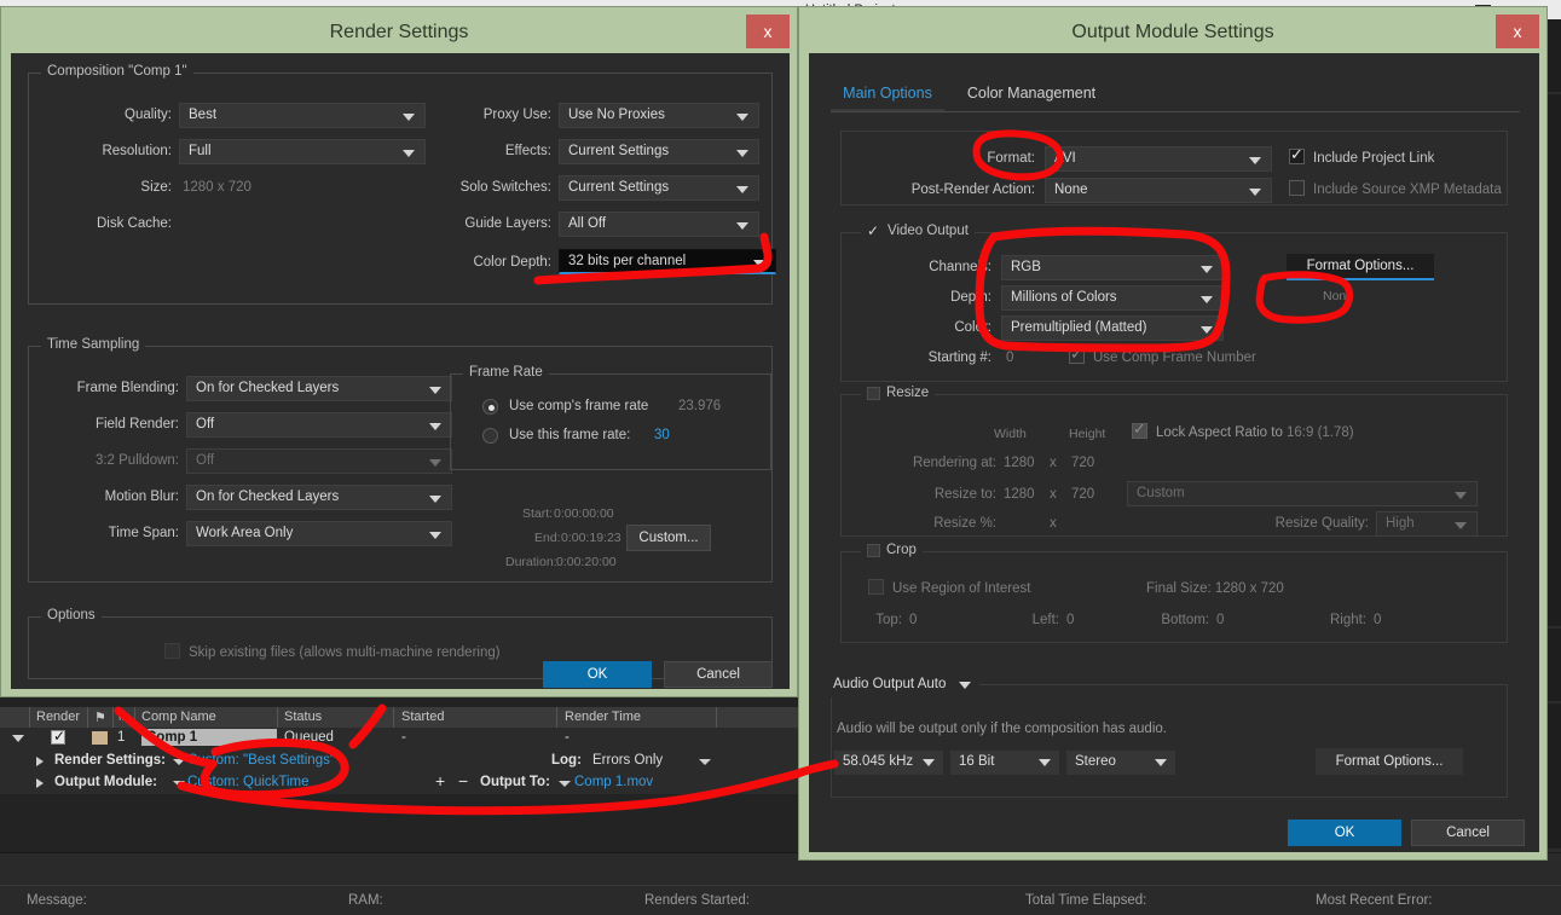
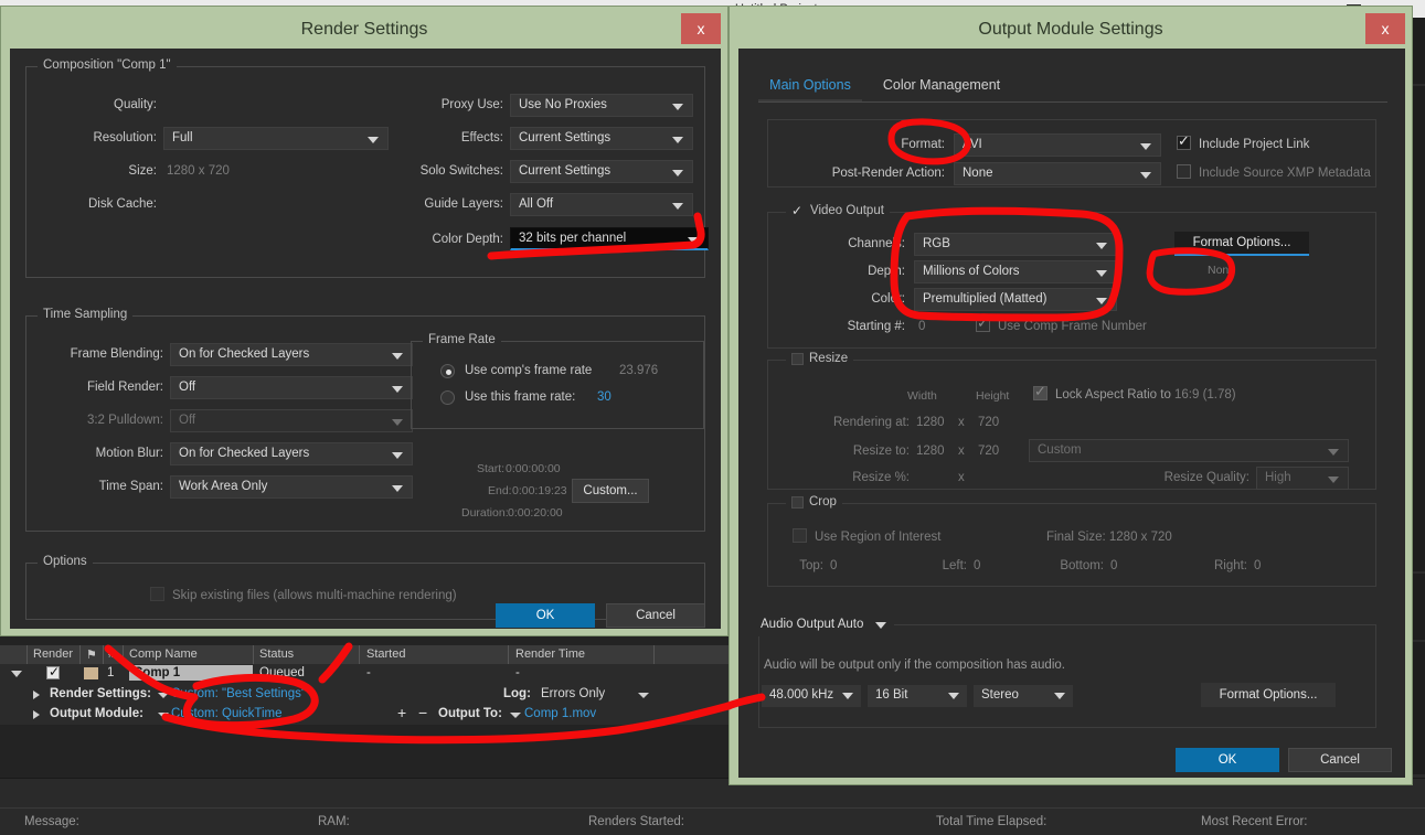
  Message:
  RAM:
  Renders Started:
  Total Time Elapsed:
  Most Recent Error:
  Render
  ⚑
  Comp Name
  Status
  Started
  Render Time
  1
  omp 1
  Queued
  -
  -
  Render Settings:
  om: "Best Settings"
  Log:
  Errors Only
  Output Module:
  Ctom: QuickTime
  +
  −
  Output To:
  Comp 1.mov
  Render Settings
  x
  Composition "Comp 1"
  Quality:
- Best
  Resolution:
  Full
  Size:
  1280 x 720
  Disk Cache:
  Proxy Use:
  Use No Proxies
  Effects:
  Current Settings
  Solo Switches:
  Current Settings
  Guide Layers:
  All Off
  Color Depth:
  32 bits per channel
  Time Sampling
  Frame Blending:
  On for Checked Layers
  Field Render:
  Off
  3:2 Pulldown:
  Off
  Motion Blur:
  On for Checked Layers
  Time Span:
  Work Area Only
  Frame Rate
  Use comp's frame rate
  23.976
  Use this frame rate:
  30
  Start:
  0:00:00:00
  End:
  0:00:19:23
  Duration:
  0:00:20:00
  Custom...
  Options
  Skip existing files (allows multi-machine rendering)
  OK
  Cancel
  Output Module Settings
  x
  Main Options
  Color Management
  Format:
  Include Project Link
  Post-Render Action:
  None
  Include Source XMP Metadata
  ✓
  Video Output
  Channe:
  RGB
  Deph:
  Millions of Colors
  Premultiplied (Matted)
  Starting #:
  0
  Use Comp Frame Number
  Format Options...
  Non
  Resize
  Width
  Height
  Lock Aspect Ratio to
  16:9 (1.78)
  Rendering at:
  1280
  x
  720
  Resize to:
  1280
  x
  720
  Custom
  Resize %:
  x
  Resize Quality:
  High
  Crop
  Use Region of Interest
  Final Size: 1280 x 720
  Top:
  0
  Left:
  0
  Bottom:
  0
  Right:
  0
  Audio Output Auto
  Audio will be output only if the composition has audio.
- 58.045 kHz
+ 48.000 kHz
  16 Bit
  Stereo
  Format Options...
  OK
  Cancel
